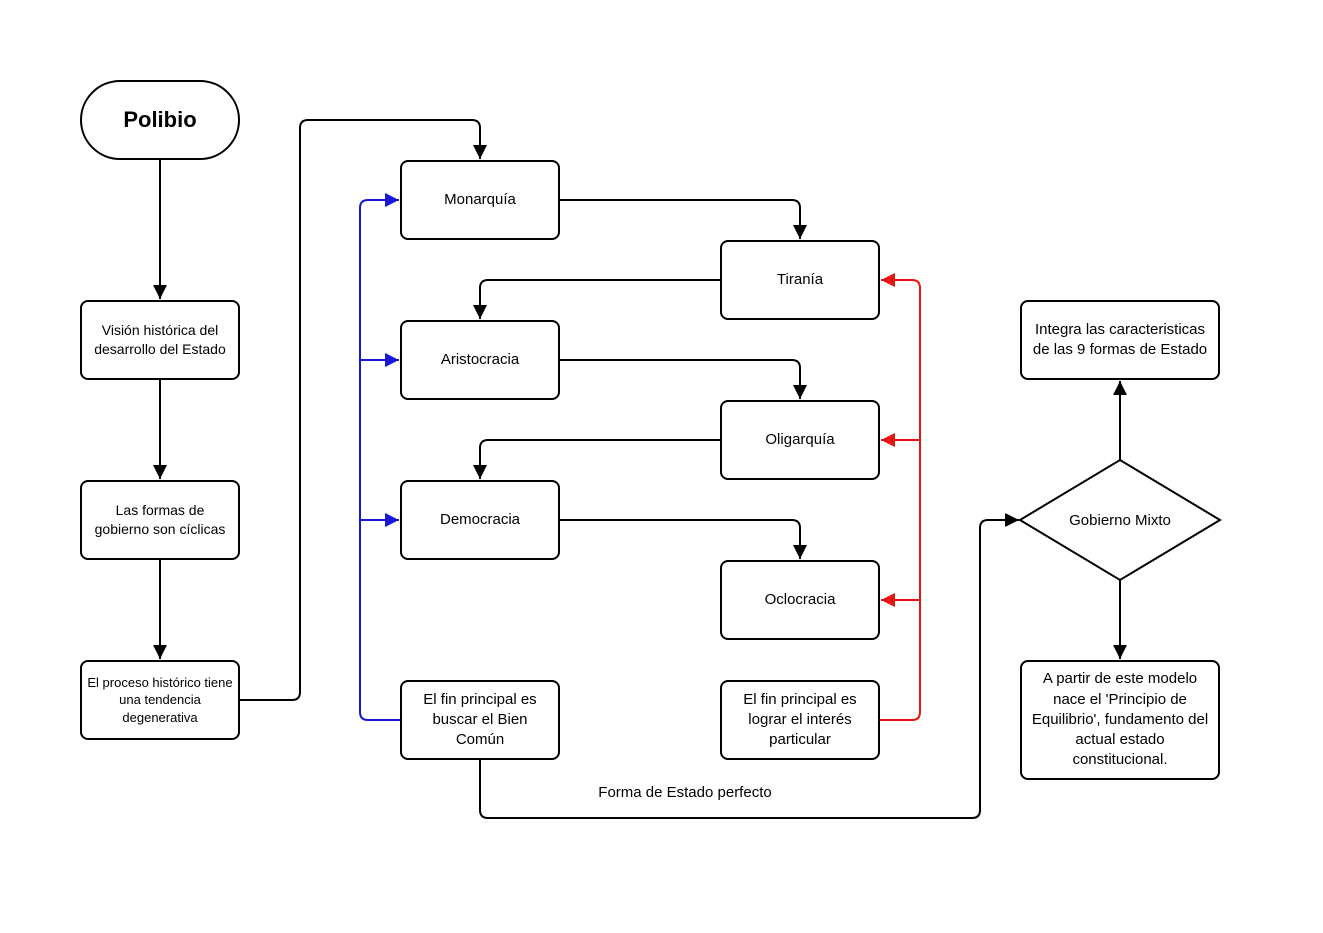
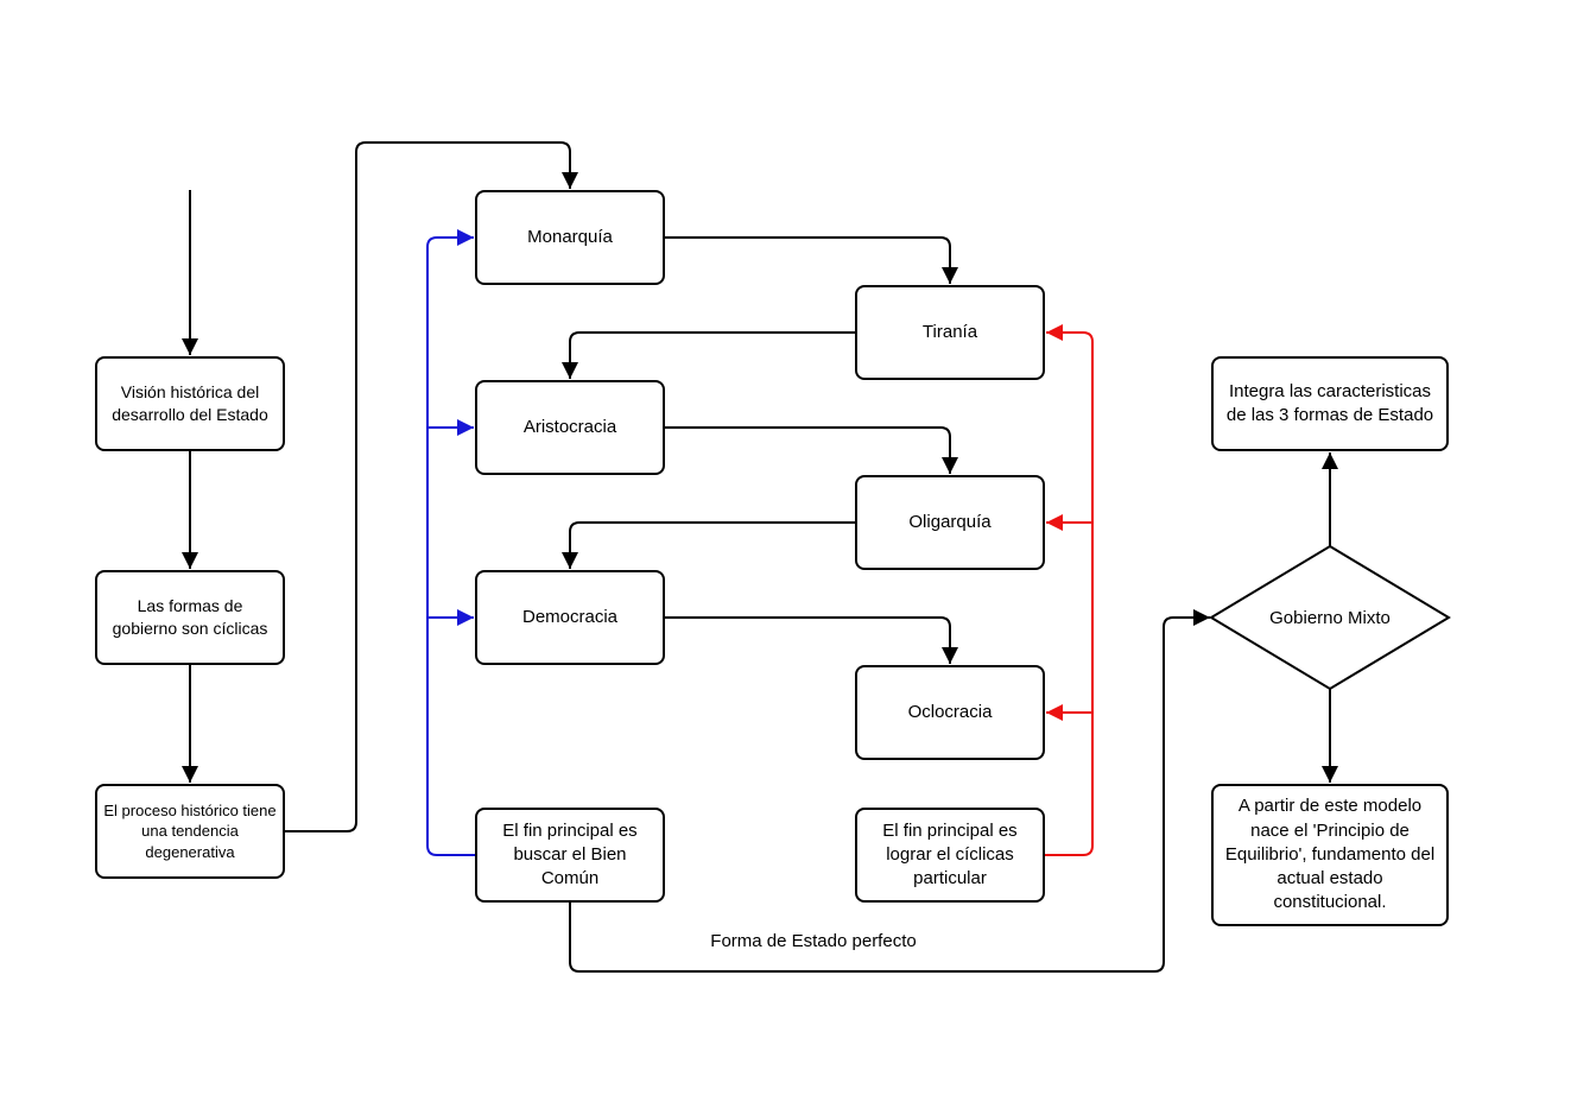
- Polibio
  Visión histórica del desarrollo del Estado
  Las formas de gobierno son cíclicas
  El proceso histórico tiene una tendencia degenerativa
  Monarquía
  Aristocracia
  Democracia
  El fin principal es buscar el Bien Común
  Tiranía
  Oligarquía
  Oclocracia
- El fin principal es lograr el interés particular
+ El fin principal es lograr el cíclicas particular
- Integra las caracteristicas de las 9 formas de Estado
+ Integra las caracteristicas de las 3 formas de Estado
  Gobierno Mixto
  A partir de este modelo nace el 'Principio de Equilibrio', fundamento del actual estado constitucional.
  Forma de Estado perfecto
